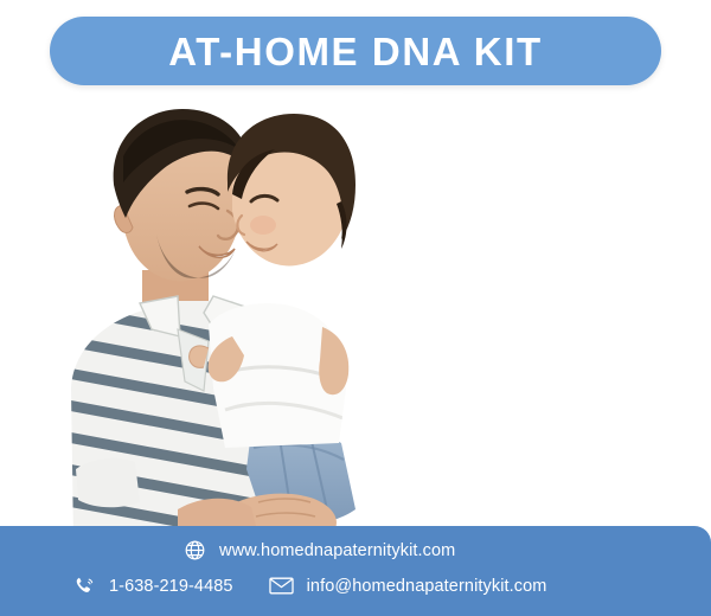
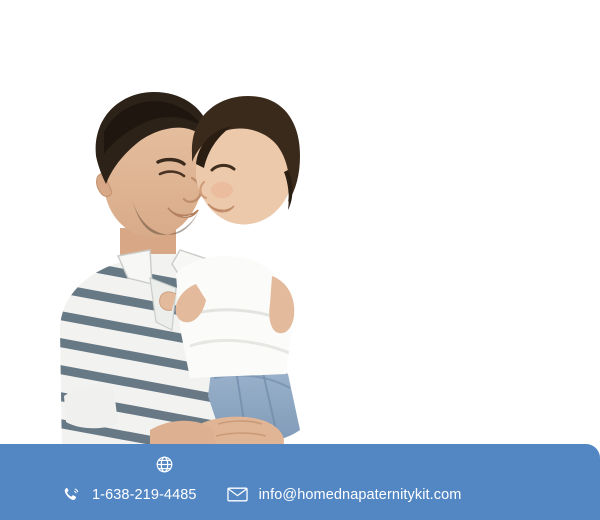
- AT-HOME DNA KIT
- www.homednapaternitykit.com
  1-638-219-4485
  info@homednapaternitykit.com
